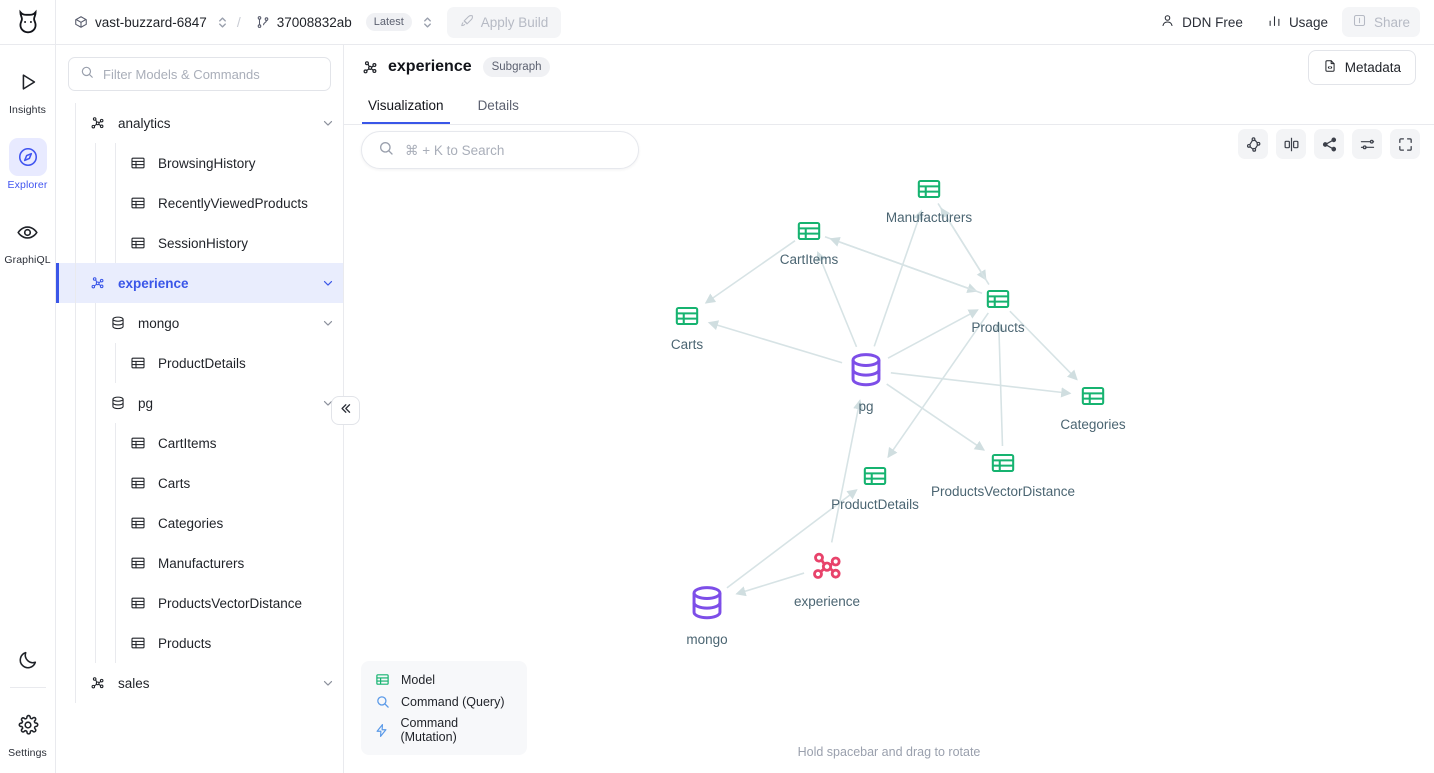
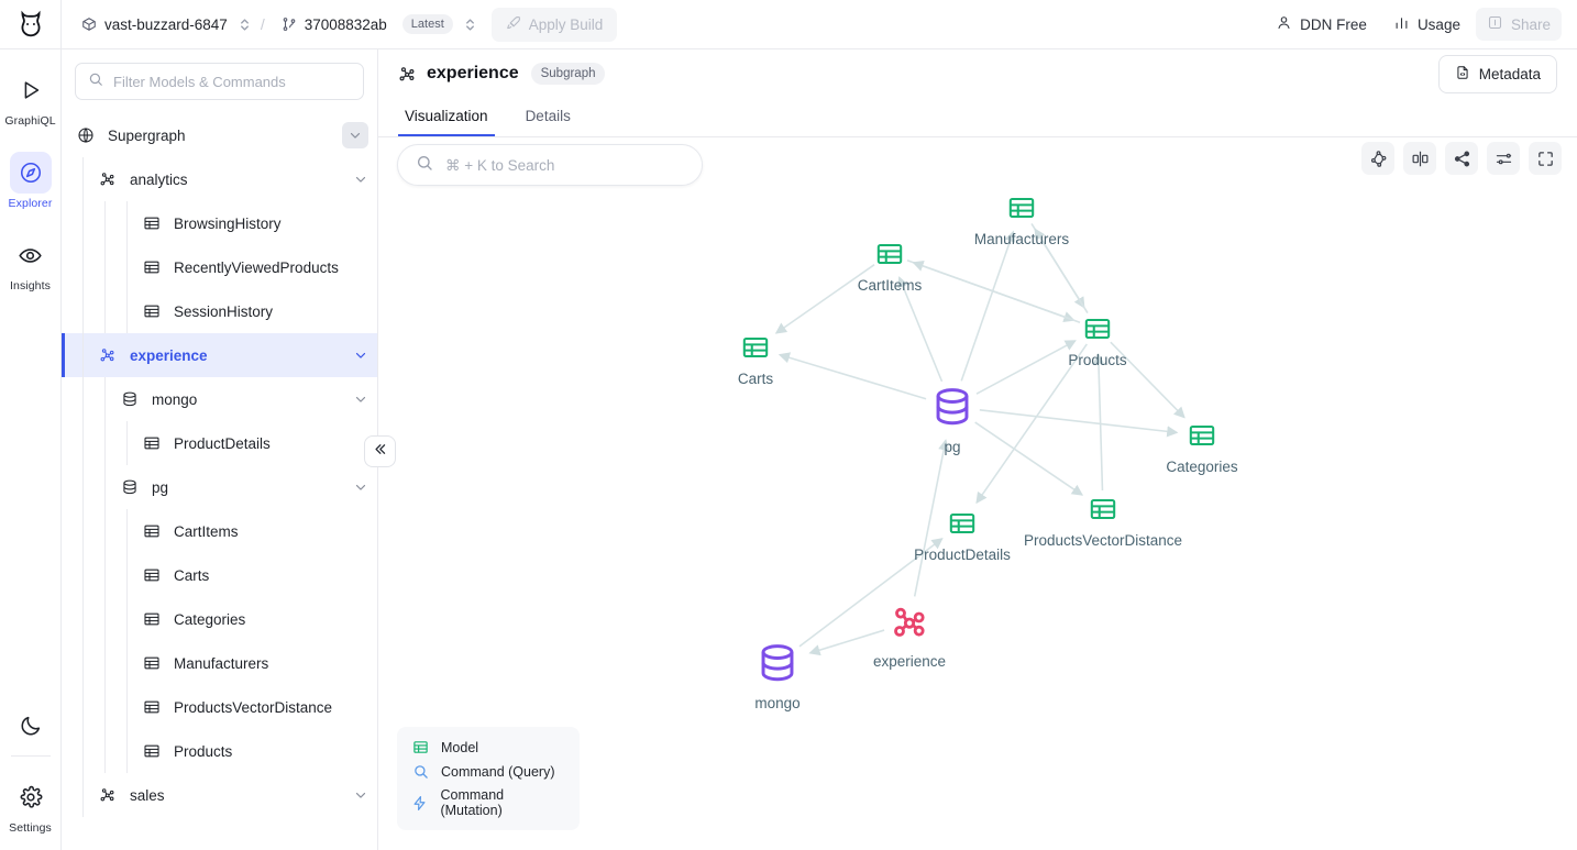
  vast-buzzard-6847
  /
  37008832ab
  Latest
  Apply Build
  DDN Free
  Usage
  Share
- Insights
+ GraphiQL
  Explorer
- GraphiQL
+ Insights
  Settings
  Filter Models & Commands
+ Supergraph
  analytics
  BrowsingHistory
  RecentlyViewedProducts
  SessionHistory
  experience
  mongo
  ProductDetails
  pg
  CartItems
  Carts
  Categories
  Manufacturers
  ProductsVectorDistance
  Products
  sales
  experience
  Subgraph
  Metadata
  Visualization
  Details
  ⌘ + K to Search
  Manufacturers
  CartItems
  Products
  Carts
  Categories
  pg
  ProductsVectorDistance
  ProductDetails
  experience
  mongo
  Model
  Command (Query)
  Command (Mutation)
- Hold spacebar and drag to rotate
